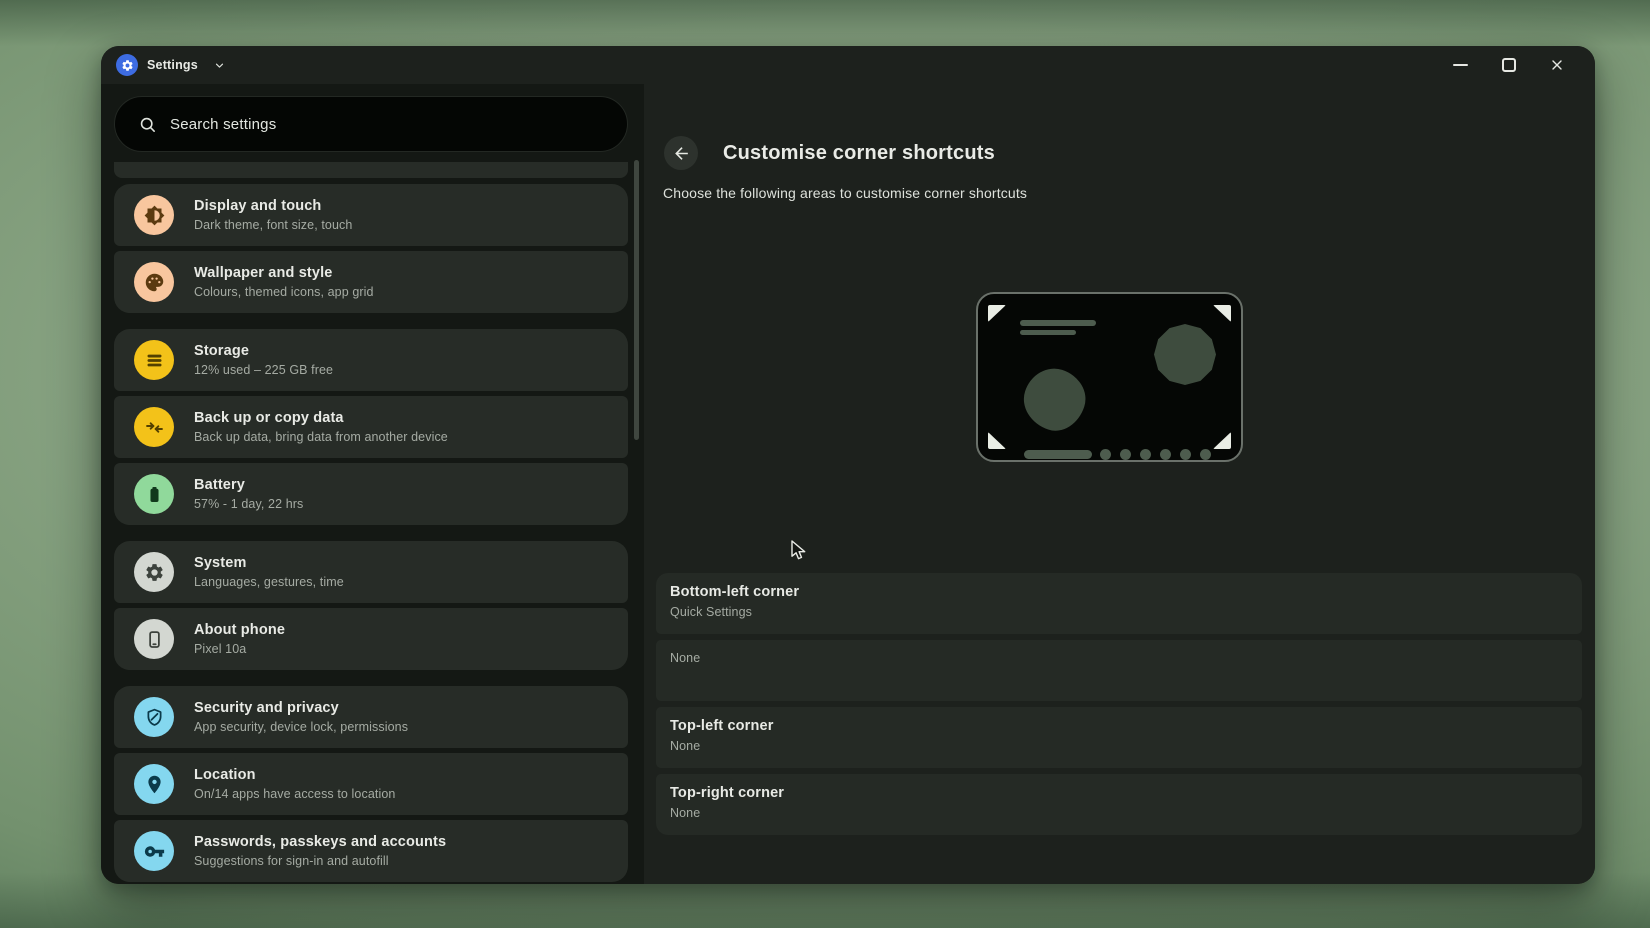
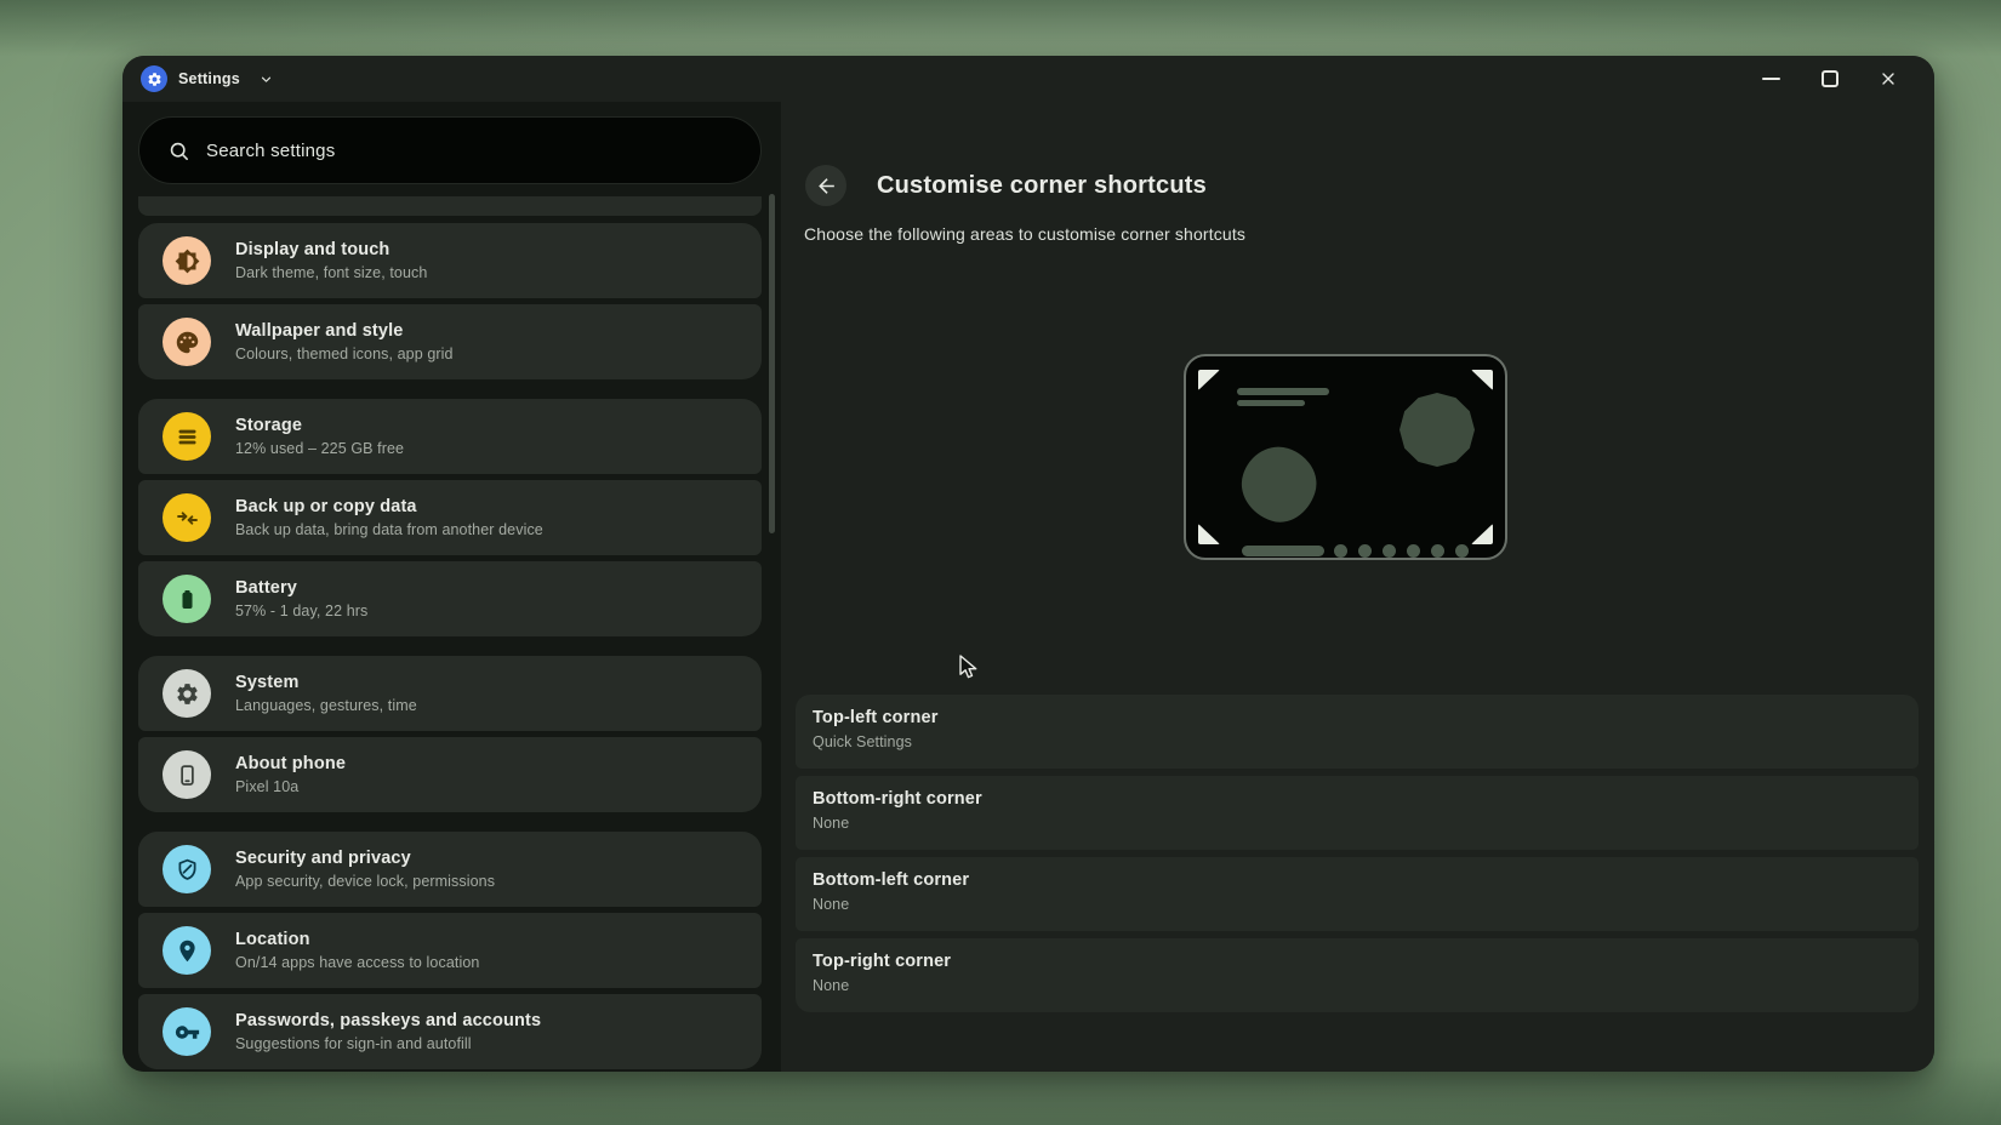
  Settings
  Search settings
  Display and touch
  Dark theme, font size, touch
  Wallpaper and style
  Colours, themed icons, app grid
  Storage
  12% used – 225 GB free
  Back up or copy data
  Back up data, bring data from another device
  Battery
  57% - 1 day, 22 hrs
  System
  Languages, gestures, time
  About phone
  Pixel 10a
  Security and privacy
  App security, device lock, permissions
  Location
  On/14 apps have access to location
  Passwords, passkeys and accounts
  Suggestions for sign-in and autofill
  Customise corner shortcuts
  Choose the following areas to customise corner shortcuts
- Bottom-left corner
+ Top-left corner
  Quick Settings
+ Bottom-right corner
  None
- Top-left corner
+ Bottom-left corner
  None
  Top-right corner
  None
